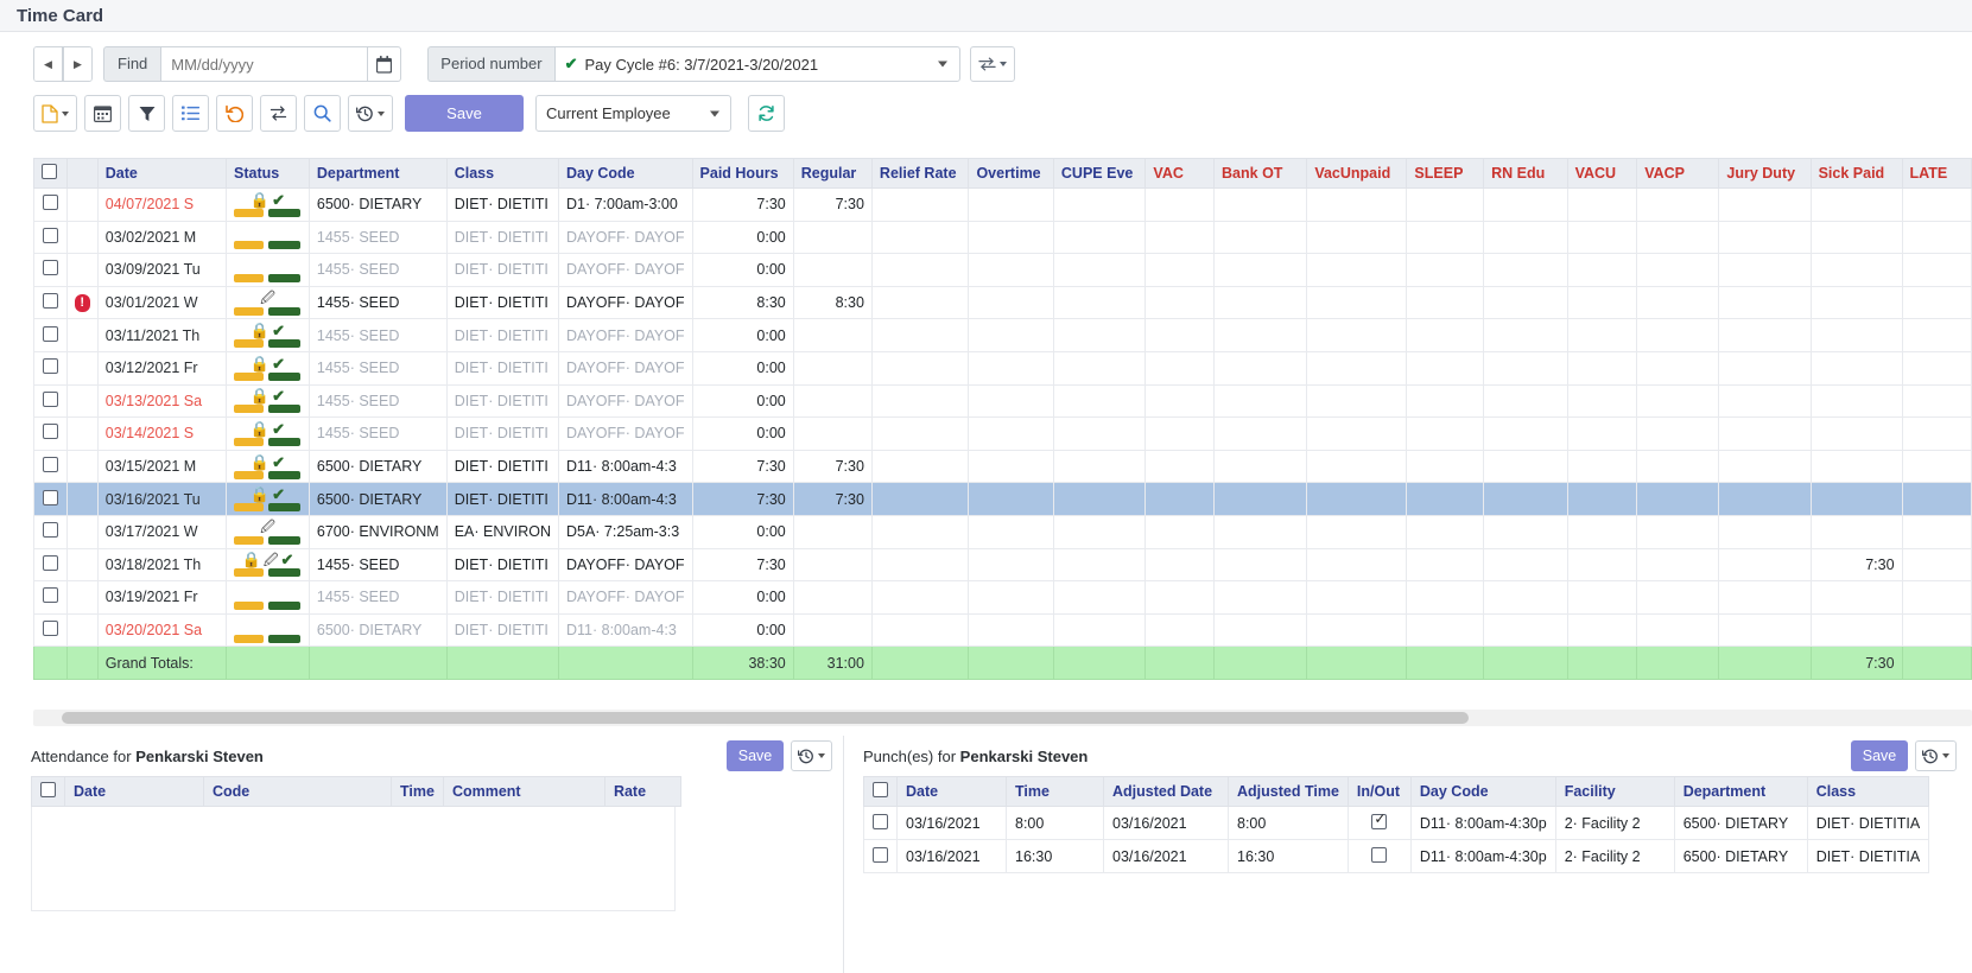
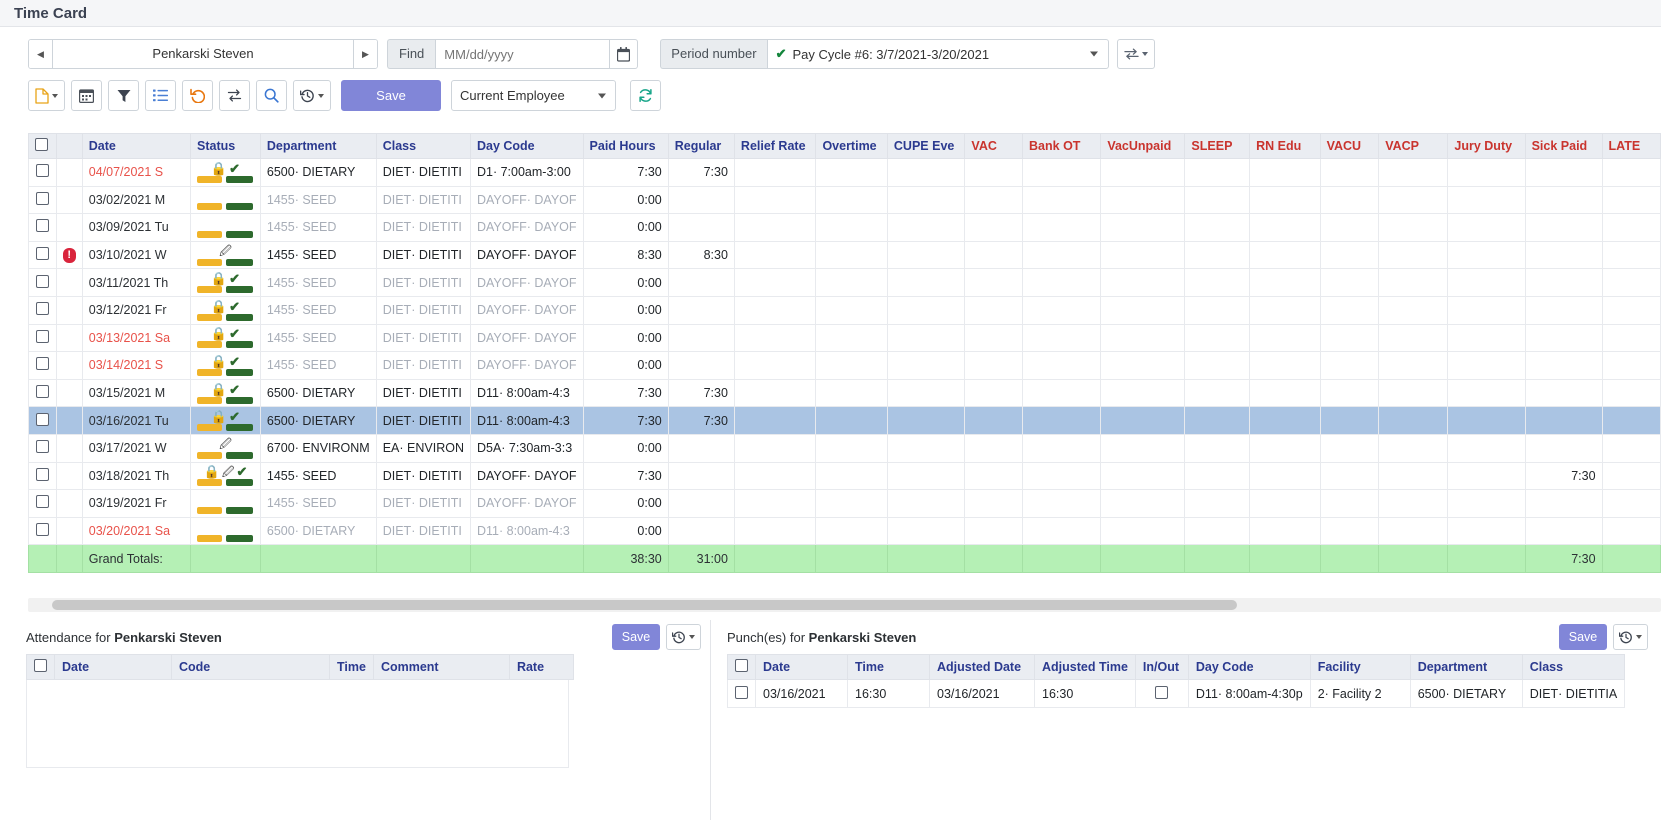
  Time Card
  ◀
+ Penkarski Steven
  ▶
  Find
  MM/dd/yyyy
  Period number
  ✔
  Pay Cycle #6: 3/7/2021-3/20/2021
  Save
  Current Employee
  		Date	Status	Department	Class	Day Code	Paid Hours	Regular	Relief Rate	Overtime	CUPE Eve	VAC	Bank OT	VacUnpaid	SLEEP	RN Edu	VACU	VACP	Jury Duty	Sick Paid	LATE
  		04/07/2021 S	🔒 ✔	6500· DIETARY	DIET· DIETITI	D1· 7:00am-3:00	7:30	7:30
  		03/02/2021 M		1455· SEED	DIET· DIETITI	DAYOFF· DAYOF	0:00
  		03/09/2021 Tu		1455· SEED	DIET· DIETITI	DAYOFF· DAYOF	0:00
- 	!	03/01/2021 W	🖉	1455· SEED	DIET· DIETITI	DAYOFF· DAYOF	8:30	8:30
+ 	!	03/10/2021 W	🖉	1455· SEED	DIET· DIETITI	DAYOFF· DAYOF	8:30	8:30
  		03/11/2021 Th	🔒 ✔	1455· SEED	DIET· DIETITI	DAYOFF· DAYOF	0:00
  		03/12/2021 Fr	🔒 ✔	1455· SEED	DIET· DIETITI	DAYOFF· DAYOF	0:00
  		03/13/2021 Sa	🔒 ✔	1455· SEED	DIET· DIETITI	DAYOFF· DAYOF	0:00
  		03/14/2021 S	🔒 ✔	1455· SEED	DIET· DIETITI	DAYOFF· DAYOF	0:00
  		03/15/2021 M	🔒 ✔	6500· DIETARY	DIET· DIETITI	D11· 8:00am-4:3	7:30	7:30
  		03/16/2021 Tu	🔒 ✔	6500· DIETARY	DIET· DIETITI	D11· 8:00am-4:3	7:30	7:30
- 		03/17/2021 W	🖉	6700· ENVIRONM	EA· ENVIRON	D5A· 7:25am-3:3	0:00
+ 		03/17/2021 W	🖉	6700· ENVIRONM	EA· ENVIRON	D5A· 7:30am-3:3	0:00
  		03/18/2021 Th	🔒 🖉 ✔	1455· SEED	DIET· DIETITI	DAYOFF· DAYOF	7:30													7:30
  		03/19/2021 Fr		1455· SEED	DIET· DIETITI	DAYOFF· DAYOF	0:00
  		03/20/2021 Sa		6500· DIETARY	DIET· DIETITI	D11· 8:00am-4:3	0:00
  		Grand Totals:					38:30	31:00												7:30
  Attendance for Penkarski Steven
  Save
  	Date	Code	Time	Comment	Rate
  Punch(es) for Penkarski Steven
  Save
  	Date	Time	Adjusted Date	Adjusted Time	In/Out	Day Code	Facility	Department	Class
- 	03/16/2021	8:00	03/16/2021	8:00		D11· 8:00am-4:30p	2· Facility 2	6500· DIETARY	DIET· DIETITIA
  	03/16/2021	16:30	03/16/2021	16:30		D11· 8:00am-4:30p	2· Facility 2	6500· DIETARY	DIET· DIETITIA
